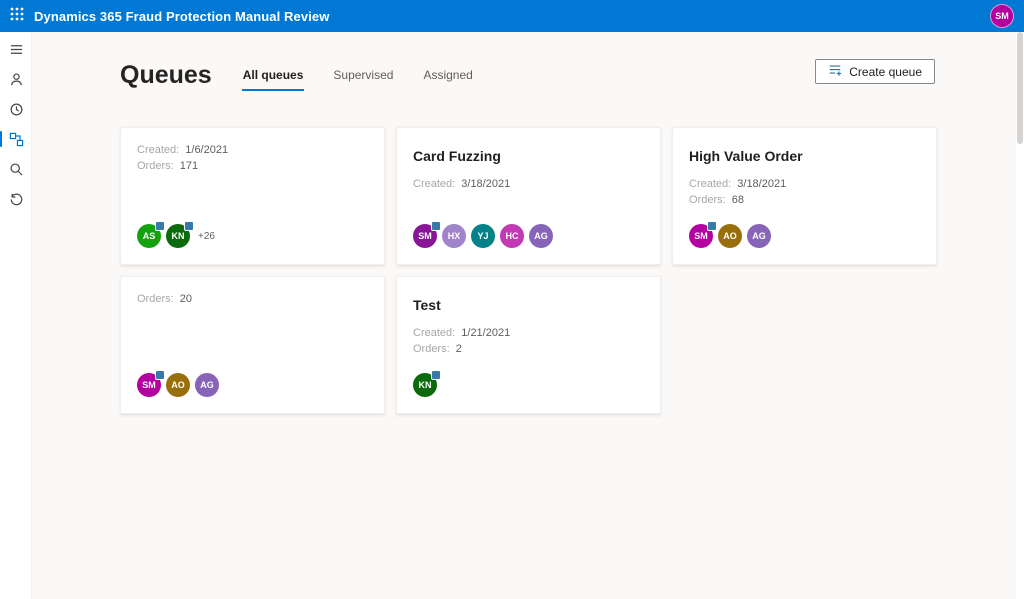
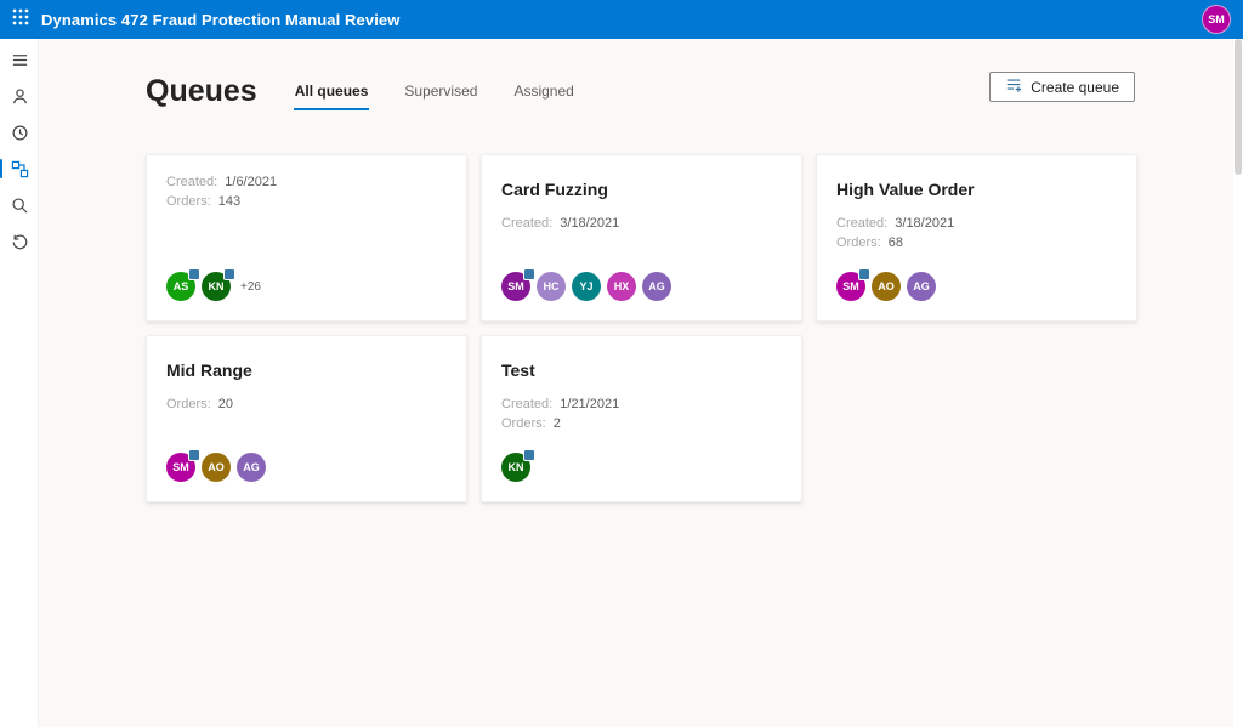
- Dynamics 365 Fraud Protection Manual Review
+ Dynamics 472 Fraud Protection Manual Review
  SM
  Queues
  All queues
  Supervised
  Assigned
  Create queue
  Created: 1/6/2021
- Orders: 171
+ Orders: 143
  AS
  KN
  +26
  Card Fuzzing
  Created: 3/18/2021
  SM
- HX
+ HC
  YJ
- HC
+ HX
  AG
  High Value Order
  Created: 3/18/2021
  Orders: 68
  SM
  AO
  AG
+ Mid Range
  Orders: 20
  SM
  AO
  AG
  Test
  Created: 1/21/2021
  Orders: 2
  KN
